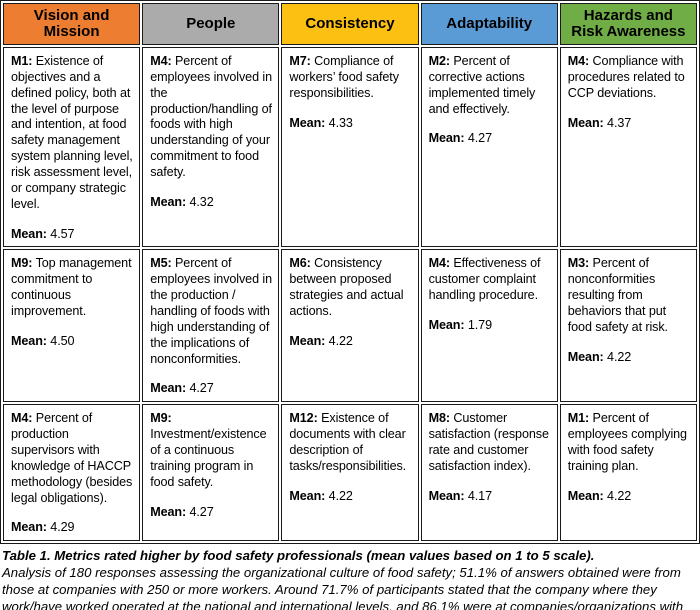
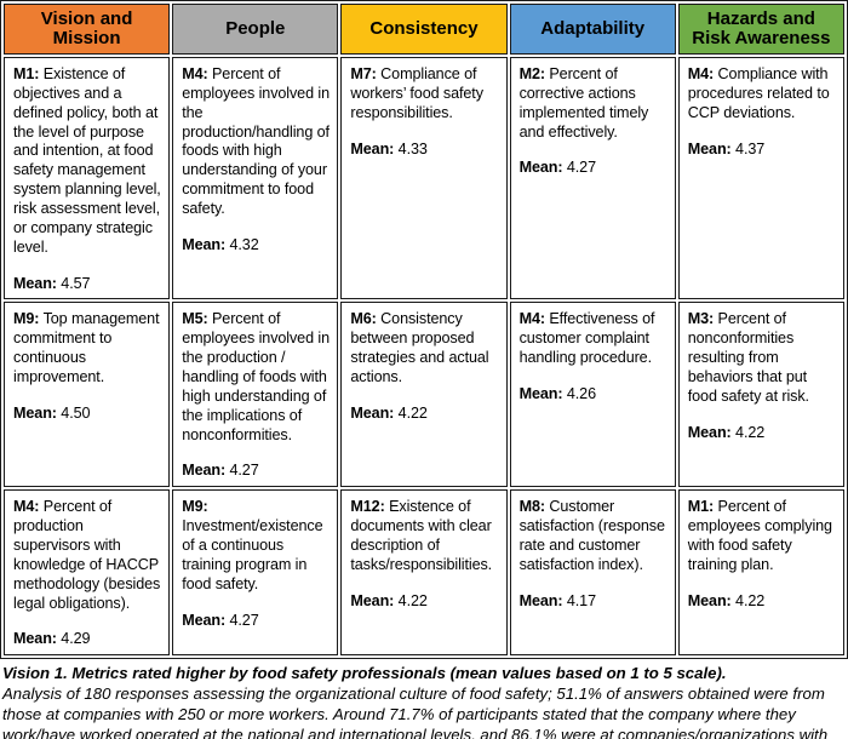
  Vision and Mission	People	Consistency	Adaptability	Hazards and Risk Awareness
  M1: Existence of objectives and a defined policy, both at the level of purpose and intention, at food safety management system planning level, risk assessment level, or company strategic level. Mean: 4.57	M4: Percent of employees involved in the production/handling of foods with high understanding of your commitment to food safety. Mean: 4.32	M7: Compliance of workers’ food safety responsibilities. Mean: 4.33	M2: Percent of corrective actions implemented timely and effectively. Mean: 4.27	M4: Compliance with procedures related to CCP deviations. Mean: 4.37
- M9: Top management commitment to continuous improvement. Mean: 4.50	M5: Percent of employees involved in the production / handling of foods with high understanding of the implications of nonconformities. Mean: 4.27	M6: Consistency between proposed strategies and actual actions. Mean: 4.22	M4: Effectiveness of customer complaint handling procedure. Mean: 1.79	M3: Percent of nonconformities resulting from behaviors that put food safety at risk. Mean: 4.22
+ M9: Top management commitment to continuous improvement. Mean: 4.50	M5: Percent of employees involved in the production / handling of foods with high understanding of the implications of nonconformities. Mean: 4.27	M6: Consistency between proposed strategies and actual actions. Mean: 4.22	M4: Effectiveness of customer complaint handling procedure. Mean: 4.26	M3: Percent of nonconformities resulting from behaviors that put food safety at risk. Mean: 4.22
  M4: Percent of production supervisors with knowledge of HACCP methodology (besides legal obligations). Mean: 4.29	M9: Investment/existence of a continuous training program in food safety. Mean: 4.27	M12: Existence of documents with clear description of tasks/responsibilities. Mean: 4.22	M8: Customer satisfaction (response rate and customer satisfaction index). Mean: 4.17	M1: Percent of employees complying with food safety training plan. Mean: 4.22
- Table 1. Metrics rated higher by food safety professionals (mean values based on 1 to 5 scale).
+ Vision 1. Metrics rated higher by food safety professionals (mean values based on 1 to 5 scale).
  Analysis of 180 responses assessing the organizational culture of food safety; 51.1% of answers obtained were from those at companies with 250 or more workers. Around 71.7% of participants stated that the company where they work/have worked operated at the national and international levels, and 86.1% were at companies/organizations with
